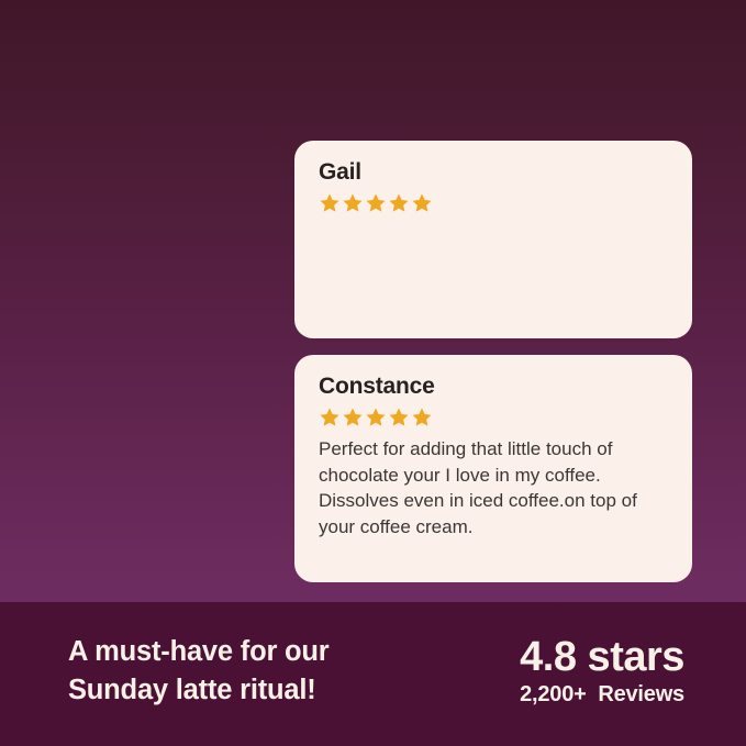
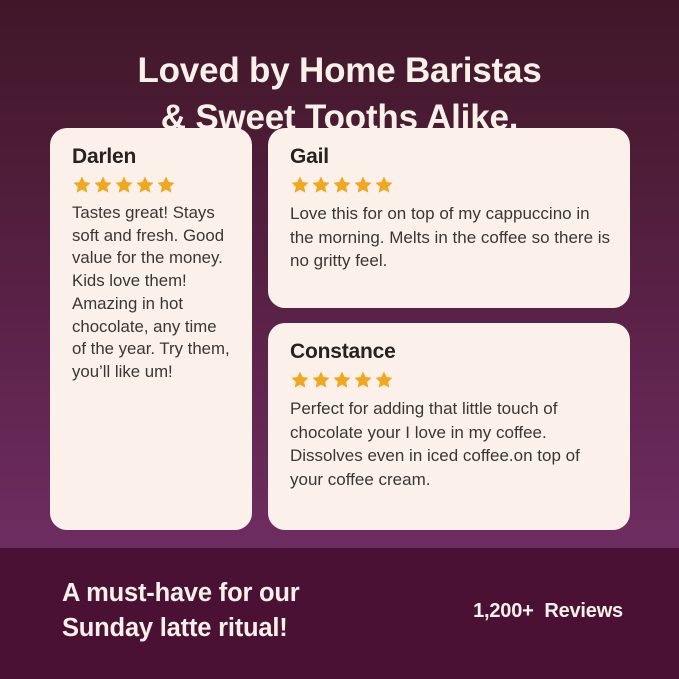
+ Loved by Home Baristas
+ & Sweet Tooths Alike.
+ Darlen
+ Tastes great! Stays soft and fresh. Good value for the money. Kids love them! Amazing in hot chocolate, any time of the year. Try them, you’ll like um!
  Gail
+ Love this for on top of my cappuccino in the morning. Melts in the coffee so there is no gritty feel.
  Constance
  Perfect for adding that little touch of chocolate your I love in my coffee. Dissolves even in iced coffee.on top of your coffee cream.
  A must-have for our
  Sunday latte ritual!
- 4.8 stars
- 2,200+ Reviews
+ 1,200+ Reviews
